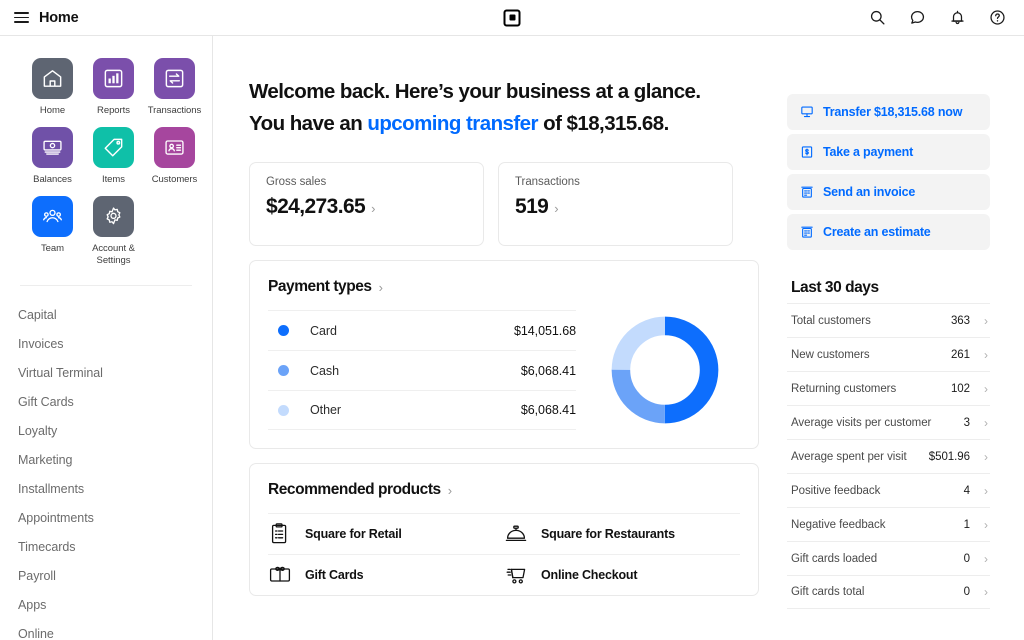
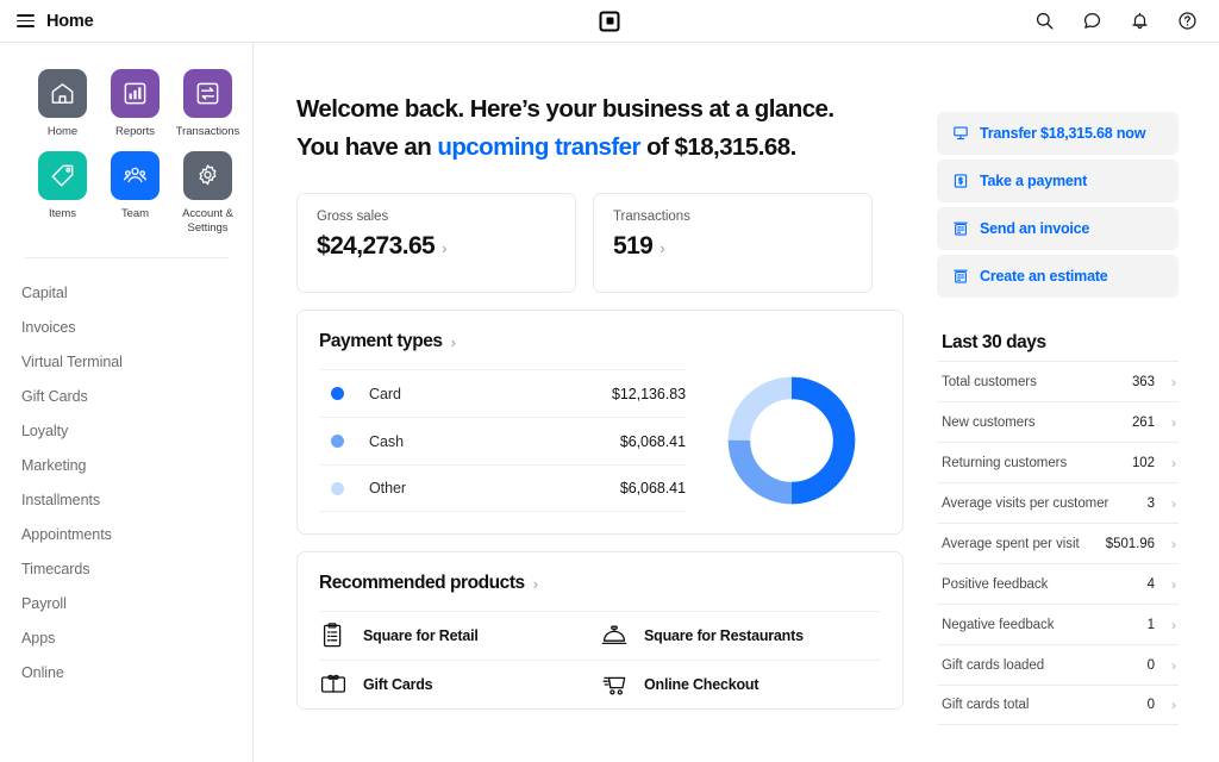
  Home
  Home
  Reports
  Transactions
- Balances
  Items
- Customers
  Team
  Account & Settings
  Capital
  Invoices
  Virtual Terminal
  Gift Cards
  Loyalty
  Marketing
  Installments
  Appointments
  Timecards
  Payroll
  Apps
  Online
  Welcome back. Here’s your business at a glance.
  You have an upcoming transfer of $18,315.68.
  Gross sales
  $24,273.65
  ›
  Transactions
  519
  ›
  Payment types
  ›
  Card
- $14,051.68
+ $12,136.83
  Cash
  $6,068.41
  Other
  $6,068.41
  Recommended products
  ›
  Square for Retail
  Square for Restaurants
  Gift Cards
  Online Checkout
  Transfer $18,315.68 now
  Take a payment
  Send an invoice
  Create an estimate
  Last 30 days
  Total customers
  363
  ›
  New customers
  261
  ›
  Returning customers
  102
  ›
  Average visits per customer
  3
  ›
  Average spent per visit
  $501.96
  ›
  Positive feedback
  4
  ›
  Negative feedback
  1
  ›
  Gift cards loaded
  0
  ›
  Gift cards total
  0
  ›
